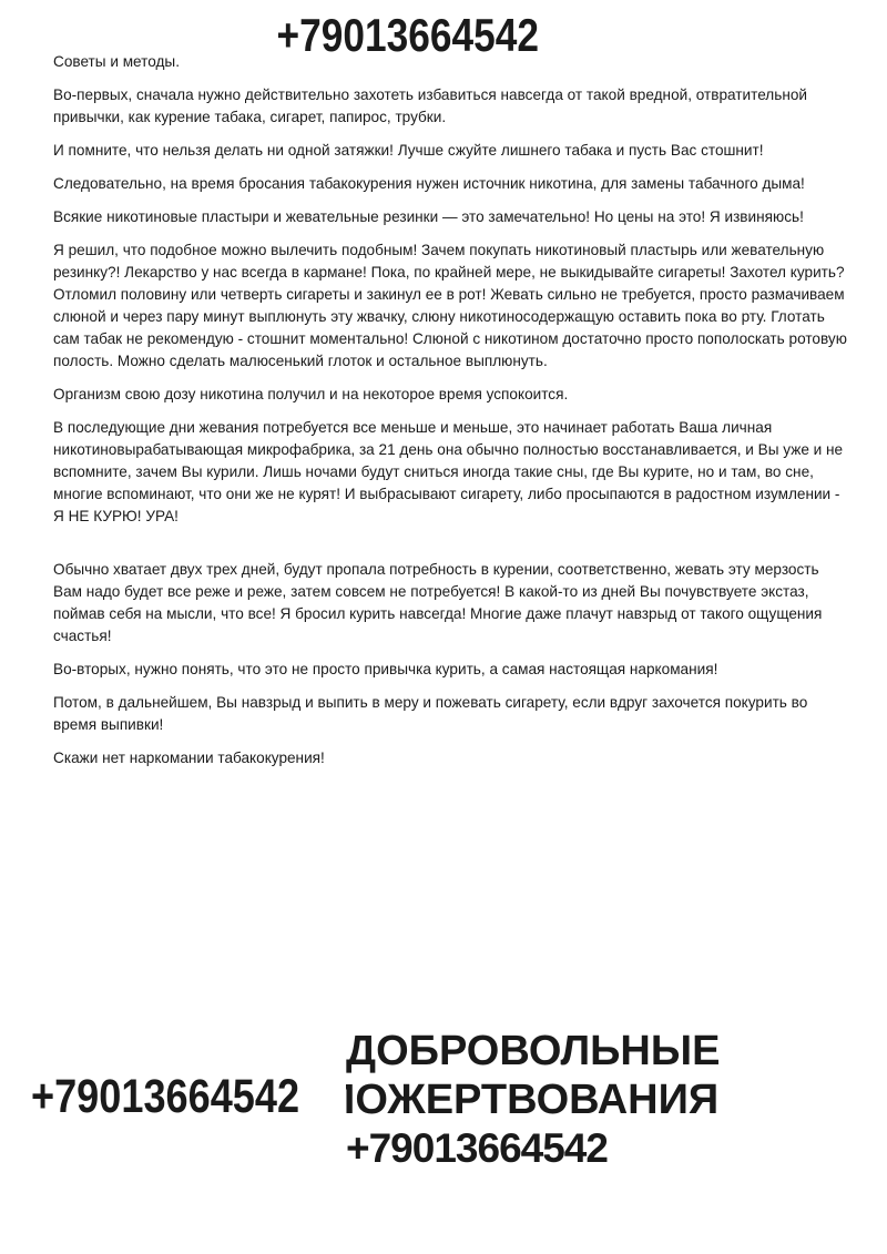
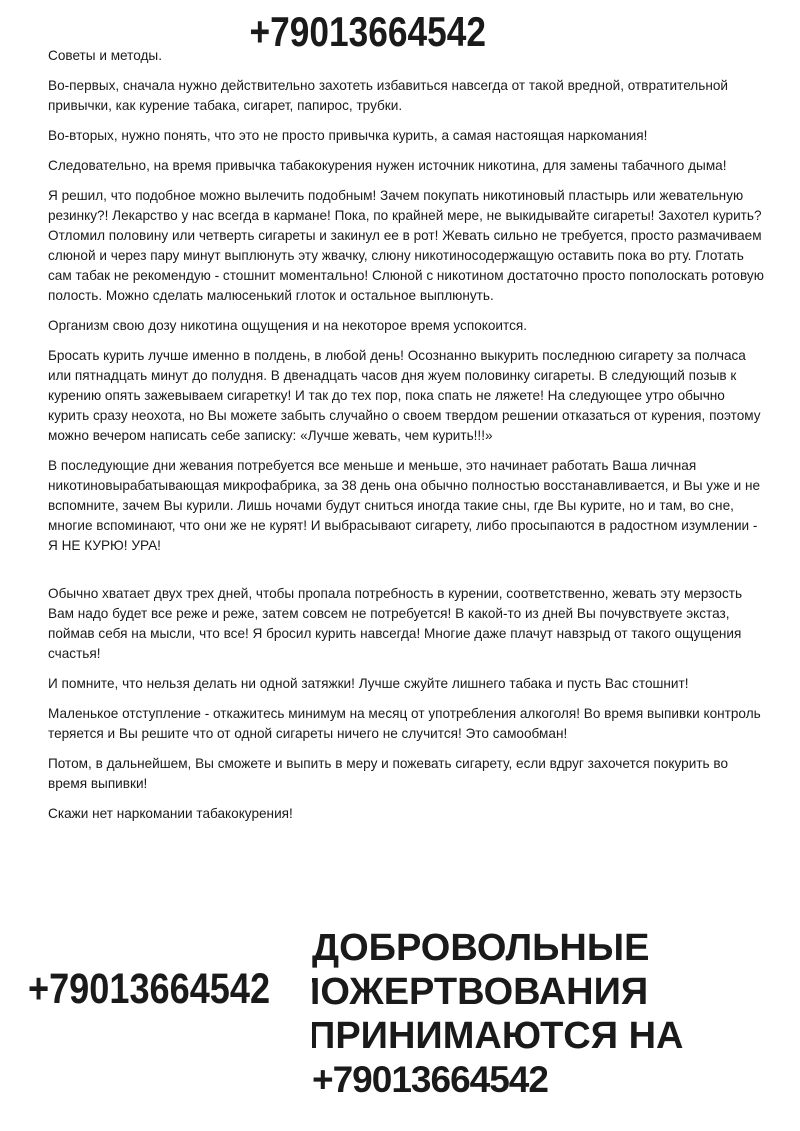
  +79013664542
  Советы и методы.
  Во-первых, сначала нужно действительно захотеть избавиться навсегда от такой вредной, отвратительной привычки, как курение табака, сигарет, папирос, трубки.
- И помните, что нельзя делать ни одной затяжки! Лучше сжуйте лишнего табака и пусть Вас стошнит!
+ Во-вторых, нужно понять, что это не просто привычка курить, а самая настоящая наркомания!
- Следовательно, на время бросания табакокурения нужен источник никотина, для замены табачного дыма!
+ Следовательно, на время привычка табакокурения нужен источник никотина, для замены табачного дыма!
- Всякие никотиновые пластыри и жевательные резинки — это замечательно! Но цены на это! Я извиняюсь!
  Я решил, что подобное можно вылечить подобным! Зачем покупать никотиновый пластырь или жевательную резинку?! Лекарство у нас всегда в кармане! Пока, по крайней мере, не выкидывайте сигареты! Захотел курить? Отломил половину или четверть сигареты и закинул ее в рот! Жевать сильно не требуется, просто размачиваем слюной и через пару минут выплюнуть эту жвачку, слюну никотиносодержащую оставить пока во рту. Глотать сам табак не рекомендую - стошнит моментально! Слюной с никотином достаточно просто пополоскать ротовую полость. Можно сделать малюсенький глоток и остальное выплюнуть.
- Организм свою дозу никотина получил и на некоторое время успокоится.
+ Организм свою дозу никотина ощущения и на некоторое время успокоится.
+ Бросать курить лучше именно в полдень, в любой день! Осознанно выкурить последнюю сигарету за полчаса или пятнадцать минут до полудня. В двенадцать часов дня жуем половинку сигареты. В следующий позыв к курению опять зажевываем сигаретку! И так до тех пор, пока спать не ляжете! На следующее утро обычно курить сразу неохота, но Вы можете забыть случайно о своем твердом решении отказаться от курения, поэтому можно вечером написать себе записку: «Лучше жевать, чем курить!!!»
- В последующие дни жевания потребуется все меньше и меньше, это начинает работать Ваша личная никотиновырабатывающая микрофабрика, за 21 день она обычно полностью восстанавливается, и Вы уже и не вспомните, зачем Вы курили. Лишь ночами будут сниться иногда такие сны, где Вы курите, но и там, во сне, многие вспоминают, что они же не курят! И выбрасывают сигарету, либо просыпаются в радостном изумлении - Я НЕ КУРЮ! УРА!
+ В последующие дни жевания потребуется все меньше и меньше, это начинает работать Ваша личная никотиновырабатывающая микрофабрика, за 38 день она обычно полностью восстанавливается, и Вы уже и не вспомните, зачем Вы курили. Лишь ночами будут сниться иногда такие сны, где Вы курите, но и там, во сне, многие вспоминают, что они же не курят! И выбрасывают сигарету, либо просыпаются в радостном изумлении - Я НЕ КУРЮ! УРА!
- Обычно хватает двух трех дней, будут пропала потребность в курении, соответственно, жевать эту мерзость Вам надо будет все реже и реже, затем совсем не потребуется! В какой-то из дней Вы почувствуете экстаз, поймав себя на мысли, что все! Я бросил курить навсегда! Многие даже плачут навзрыд от такого ощущения счастья!
+ Обычно хватает двух трех дней, чтобы пропала потребность в курении, соответственно, жевать эту мерзость Вам надо будет все реже и реже, затем совсем не потребуется! В какой-то из дней Вы почувствуете экстаз, поймав себя на мысли, что все! Я бросил курить навсегда! Многие даже плачут навзрыд от такого ощущения счастья!
- Во-вторых, нужно понять, что это не просто привычка курить, а самая настоящая наркомания!
+ И помните, что нельзя делать ни одной затяжки! Лучше сжуйте лишнего табака и пусть Вас стошнит!
+ Маленькое отступление - откажитесь минимум на месяц от употребления алкоголя! Во время выпивки контроль теряется и Вы решите что от одной сигареты ничего не случится! Это самообман!
- Потом, в дальнейшем, Вы навзрыд и выпить в меру и пожевать сигарету, если вдруг захочется покурить во время выпивки!
+ Потом, в дальнейшем, Вы сможете и выпить в меру и пожевать сигарету, если вдруг захочется покурить во время выпивки!
  Скажи нет наркомании табакокурения!
  +79013664542
  ДОБРОВОЛЬНЫЕ
  ОЖЕРТВОВАНИЯ
+ ПРИНИМАЮТСЯ НА
  +79013664542
